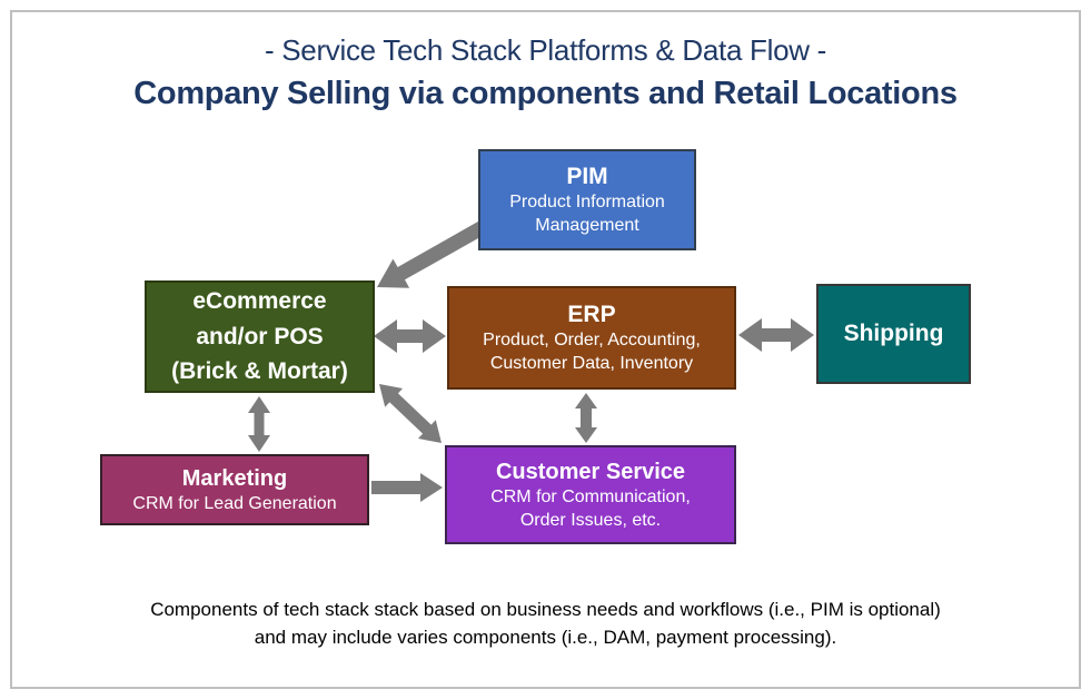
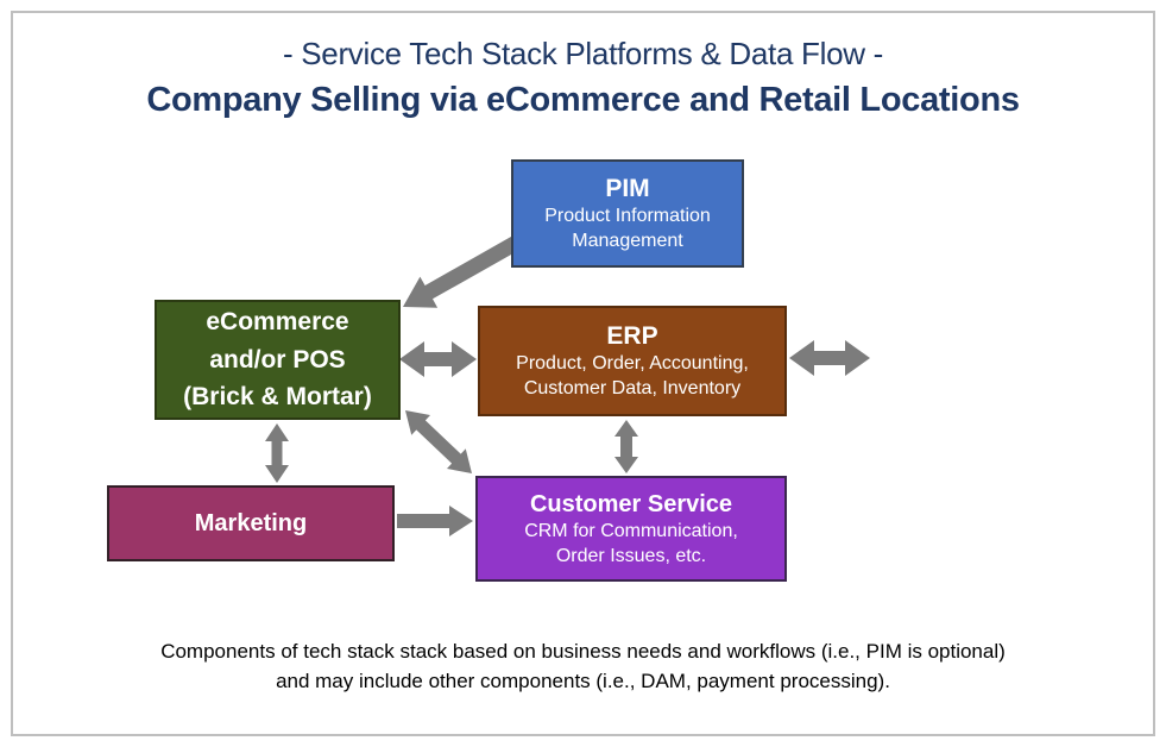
  - Service Tech Stack Platforms & Data Flow -
- Company Selling via components and Retail Locations
+ Company Selling via eCommerce and Retail Locations
  PIM
  Product Information
  Management
  eCommerce
  and/or POS
  (Brick & Mortar)
  ERP
  Product, Order, Accounting,
  Customer Data, Inventory
- Shipping
  Marketing
- CRM for Lead Generation
  Customer Service
  CRM for Communication,
  Order Issues, etc.
  Components of tech stack stack based on business needs and workflows (i.e., PIM is optional)
- and may include varies components (i.e., DAM, payment processing).
+ and may include other components (i.e., DAM, payment processing).
